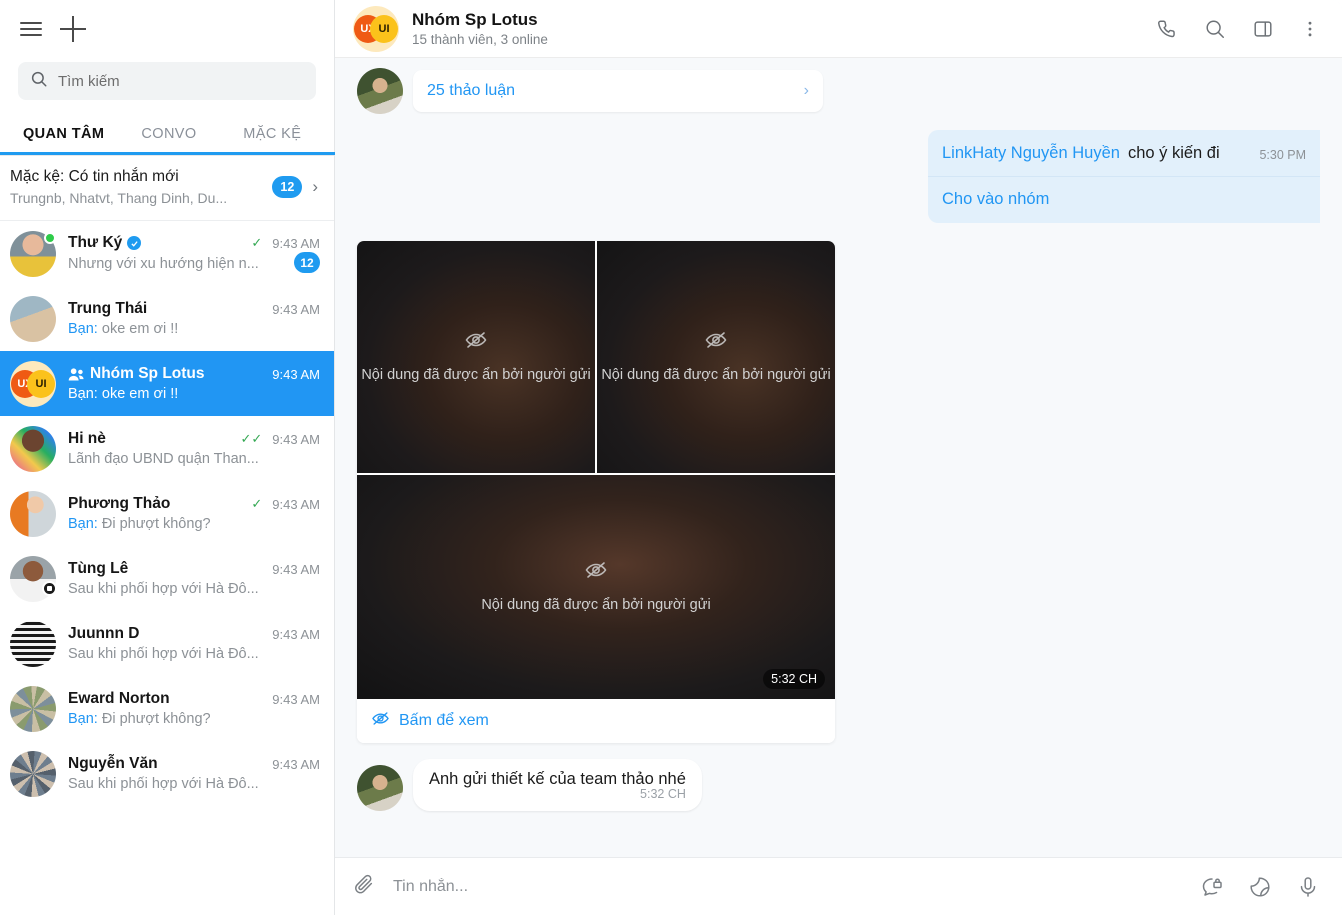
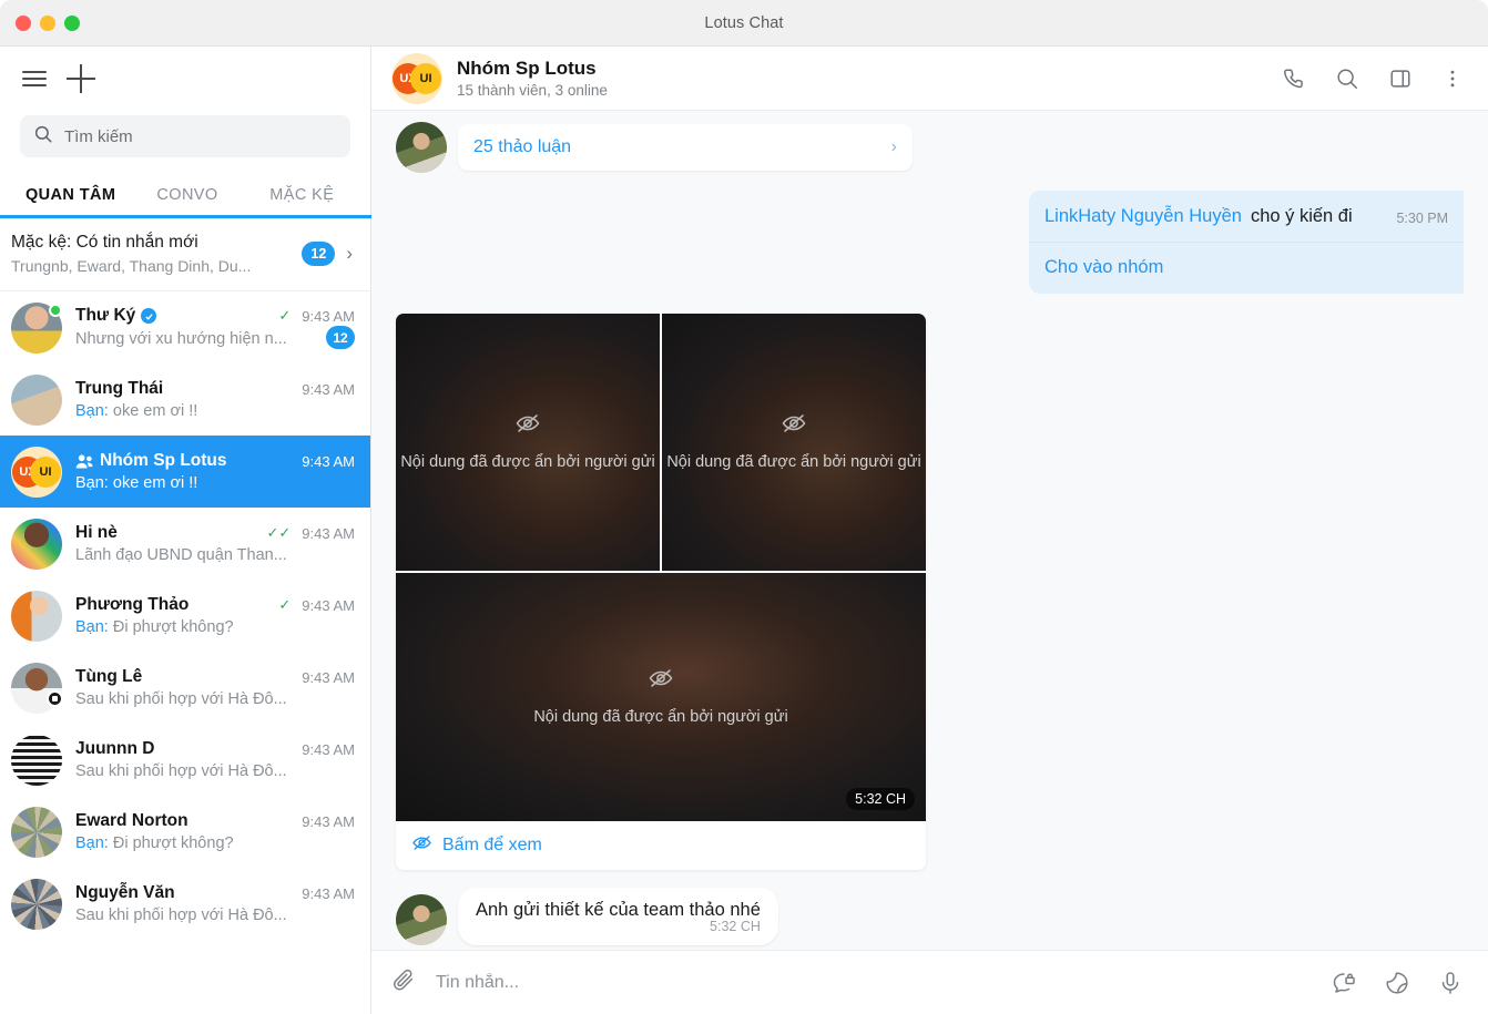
+ Lotus Chat
  Tìm kiếm
  QUAN TÂM
  CONVO
  MẶC KỆ
  Mặc kệ: Có tin nhắn mới
- Trungnb, Nhatvt, Thang Dinh, Du...
+ Trungnb, Eward, Thang Dinh, Du...
  12
  ›
  Thư Ký
  ✓
  9:43 AM
  Nhưng với xu hướng hiện n...
  12
  Trung Thái
  9:43 AM
  Bạn: oke em ơi !!
  UI
  Nhóm Sp Lotus
  9:43 AM
  Bạn: oke em ơi !!
  Hi nè
  ✓✓
  9:43 AM
  Lãnh đạo UBND quận Than...
  Phương Thảo
  ✓
  9:43 AM
  Bạn: Đi phượt không?
  Tùng Lê
  9:43 AM
  Sau khi phối hợp với Hà Đô...
  Juunnn D
  9:43 AM
  Sau khi phối hợp với Hà Đô...
  Eward Norton
  9:43 AM
  Bạn: Đi phượt không?
  Nguyễn Văn
  9:43 AM
  Sau khi phối hợp với Hà Đô...
  UI
  Nhóm Sp Lotus
  15 thành viên, 3 online
  25 thảo luận
  ›
  LinkHaty Nguyễn Huyền
  cho ý kiến đi
  5:30 PM
  Cho vào nhóm
  Nội dung đã được ẩn bởi người gửi
  Nội dung đã được ẩn bởi người gửi
  Nội dung đã được ẩn bởi người gửi
  5:32 CH
  Bấm để xem
  Anh gửi thiết kế của team thảo nhé
  5:32 CH
  Tin nhắn...
